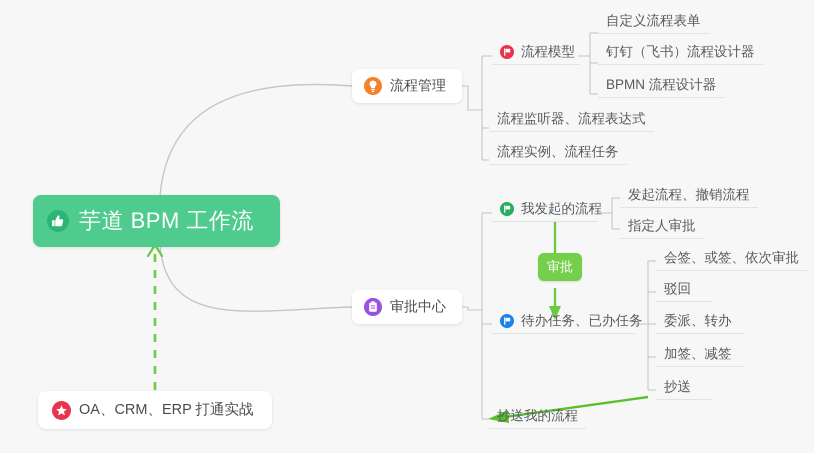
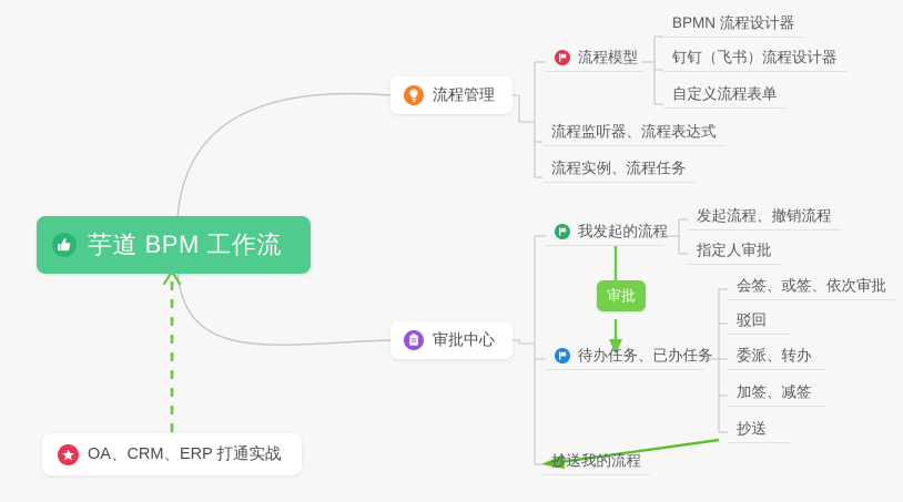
  芋道 BPM 工作流
  流程管理
  审批中心
  流程模型
- 自定义流程表单
+ BPMN 流程设计器
  钉钉（飞书）流程设计器
- BPMN 流程设计器
+ 自定义流程表单
  流程监听器、流程表达式
  流程实例、流程任务
  我发起的流程
  发起流程、撤销流程
  指定人审批
  待办任务、已办任务
  会签、或签、依次审批
  驳回
  委派、转办
  加签、减签
  抄送
  抄送我的流程
  审批
  OA、CRM、ERP 打通实战
